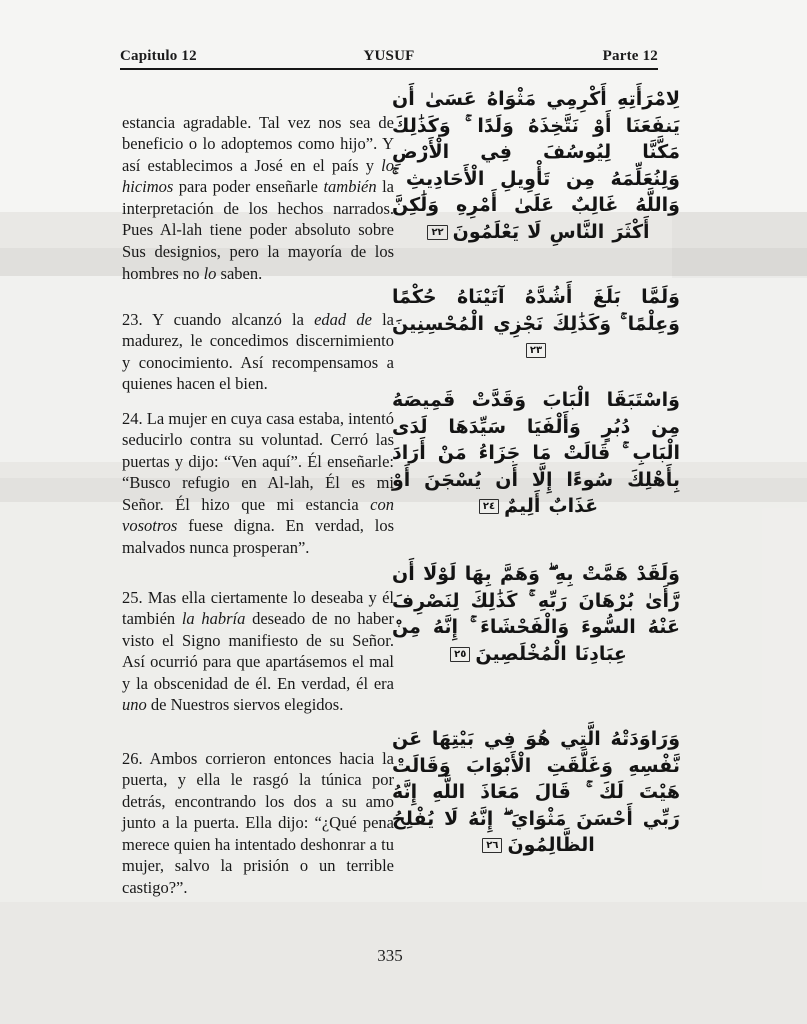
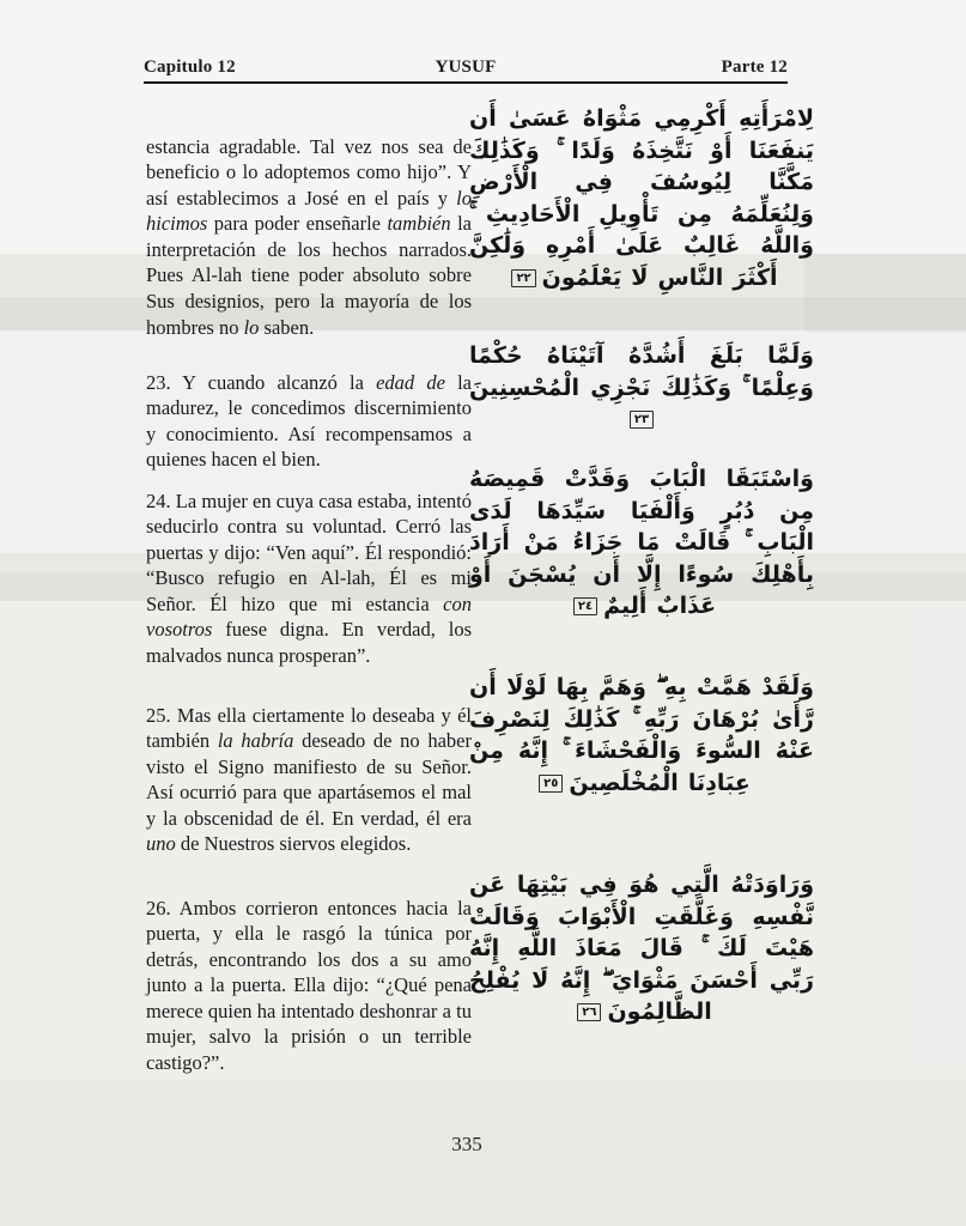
  Capitulo 12
  YUSUF
  Parte 12
  estancia agradable. Tal vez nos sea de beneficio o lo adoptemos como hijo”. Y así establecimos a José en el país y lo hicimos para poder enseñarle también la interpretación de los hechos narrados. Pues Al-lah tiene poder absoluto sobre Sus designios, pero la mayoría de los hombres no lo saben.
  لِامْرَأَتِهِ أَكْرِمِي مَثْوَاهُ عَسَىٰ أَن يَنفَعَنَا أَوْ نَتَّخِذَهُ وَلَدًا ۚ وَكَذَٰلِكَ مَكَّنَّا لِيُوسُفَ فِي الْأَرْضِ وَلِنُعَلِّمَهُ مِن تَأْوِيلِ الْأَحَادِيثِ ۚ وَاللَّهُ غَالِبٌ عَلَىٰ أَمْرِهِ وَلَٰكِنَّ أَكْثَرَ النَّاسِ لَا يَعْلَمُونَ٢٢
  23. Y cuando alcanzó la edad de la madurez, le concedimos discernimiento y conocimiento. Así recompensamos a quienes hacen el bien.
  وَلَمَّا بَلَغَ أَشُدَّهُ آتَيْنَاهُ حُكْمًا وَعِلْمًا ۚ وَكَذَٰلِكَ نَجْزِي الْمُحْسِنِينَ٢٣
- 24. La mujer en cuya casa estaba, intentó seducirlo contra su voluntad. Cerró las puertas y dijo: “Ven aquí”. Él enseñarle: “Busco refugio en Al-lah, Él es mi Señor. Él hizo que mi estancia con vosotros fuese digna. En verdad, los malvados nunca prosperan”.
+ 24. La mujer en cuya casa estaba, intentó seducirlo contra su voluntad. Cerró las puertas y dijo: “Ven aquí”. Él respondió: “Busco refugio en Al-lah, Él es mi Señor. Él hizo que mi estancia con vosotros fuese digna. En verdad, los malvados nunca prosperan”.
  وَاسْتَبَقَا الْبَابَ وَقَدَّتْ قَمِيصَهُ مِن دُبُرٍ وَأَلْفَيَا سَيِّدَهَا لَدَى الْبَابِ ۚ قَالَتْ مَا جَزَاءُ مَنْ أَرَادَ بِأَهْلِكَ سُوءًا إِلَّا أَن يُسْجَنَ أَوْ عَذَابٌ أَلِيمٌ٢٤
  25. Mas ella ciertamente lo deseaba y él también la habría deseado de no haber visto el Signo manifiesto de su Señor. Así ocurrió para que apartásemos el mal y la obscenidad de él. En verdad, él era uno de Nuestros siervos elegidos.
  وَلَقَدْ هَمَّتْ بِهِ ۖ وَهَمَّ بِهَا لَوْلَا أَن رَّأَىٰ بُرْهَانَ رَبِّهِ ۚ كَذَٰلِكَ لِنَصْرِفَ عَنْهُ السُّوءَ وَالْفَحْشَاءَ ۚ إِنَّهُ مِنْ عِبَادِنَا الْمُخْلَصِينَ٢٥
  26. Ambos corrieron entonces hacia la puerta, y ella le rasgó la túnica por detrás, encontrando los dos a su amo junto a la puerta. Ella dijo: “¿Qué pena merece quien ha intentado deshonrar a tu mujer, salvo la prisión o un terrible castigo?”.
  وَرَاوَدَتْهُ الَّتِي هُوَ فِي بَيْتِهَا عَن نَّفْسِهِ وَغَلَّقَتِ الْأَبْوَابَ وَقَالَتْ هَيْتَ لَكَ ۚ قَالَ مَعَاذَ اللَّهِ إِنَّهُ رَبِّي أَحْسَنَ مَثْوَايَ ۖ إِنَّهُ لَا يُفْلِحُ الظَّالِمُونَ٢٦
  335
